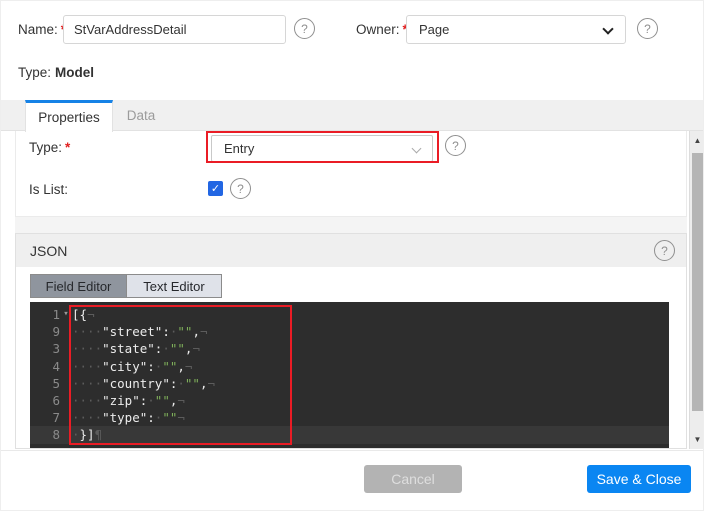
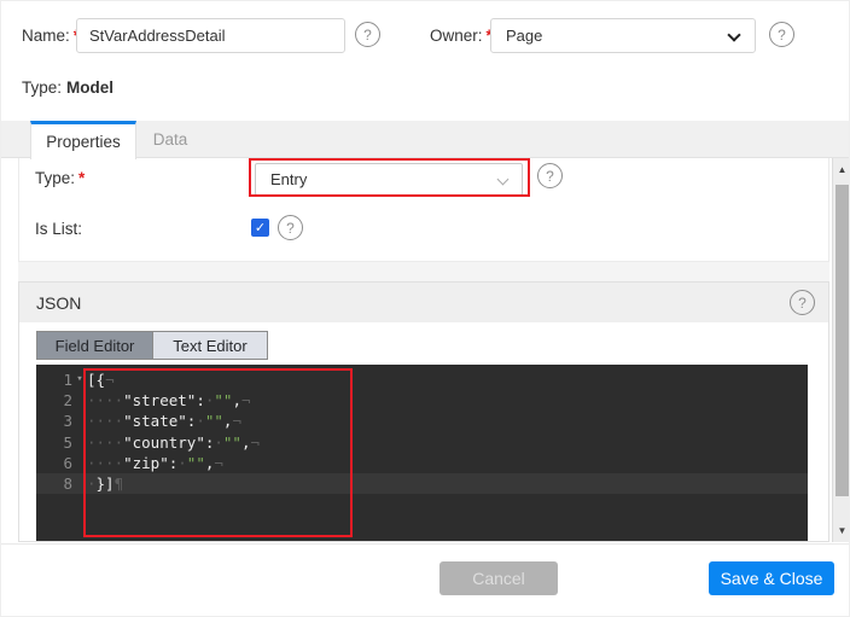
  Name:
  StVarAddressDetail
  ?
  Owner:
  Page
  ?
  Type: Model
  Properties
  Data
  Type: *
  Entry
  ?
  Is List:
  ✓
  ?
  JSON
  ?
  Field Editor
  Text Editor
  1
  ▾
  [{¬
- 9
+ 2
  ····"street":·"",¬
  3
  ····"state":·"",¬
- 4
- ····"city":·"",¬
  5
  ····"country":·"",¬
  6
  ····"zip":·"",¬
- 7
- ····"type":·""¬
  8
  ·}]¶
  ▲
  ▼
  Cancel
  Save & Close
